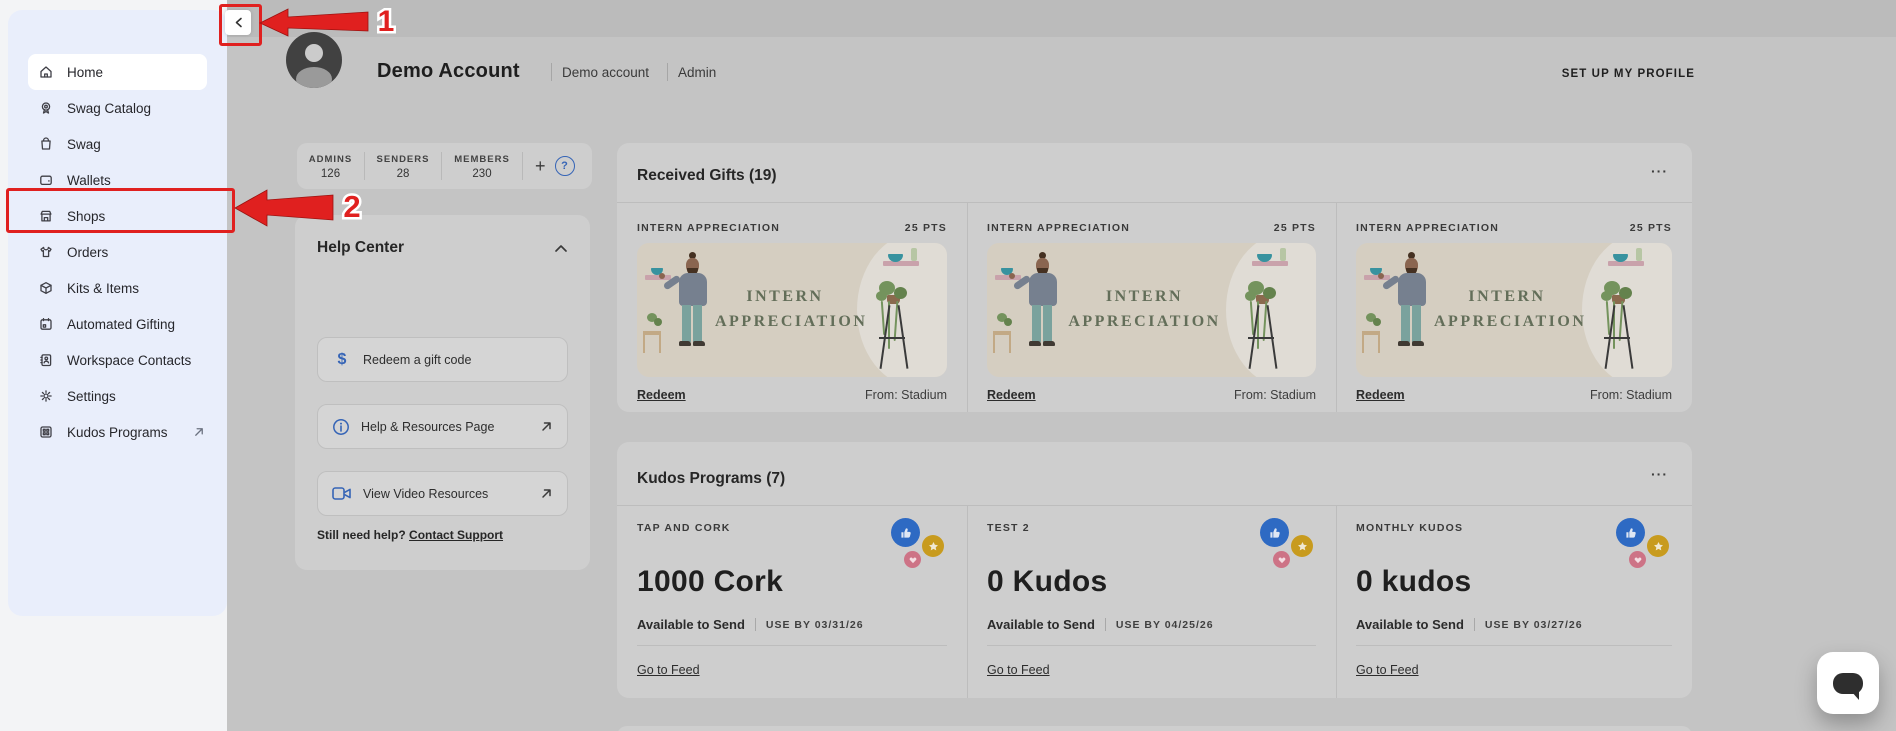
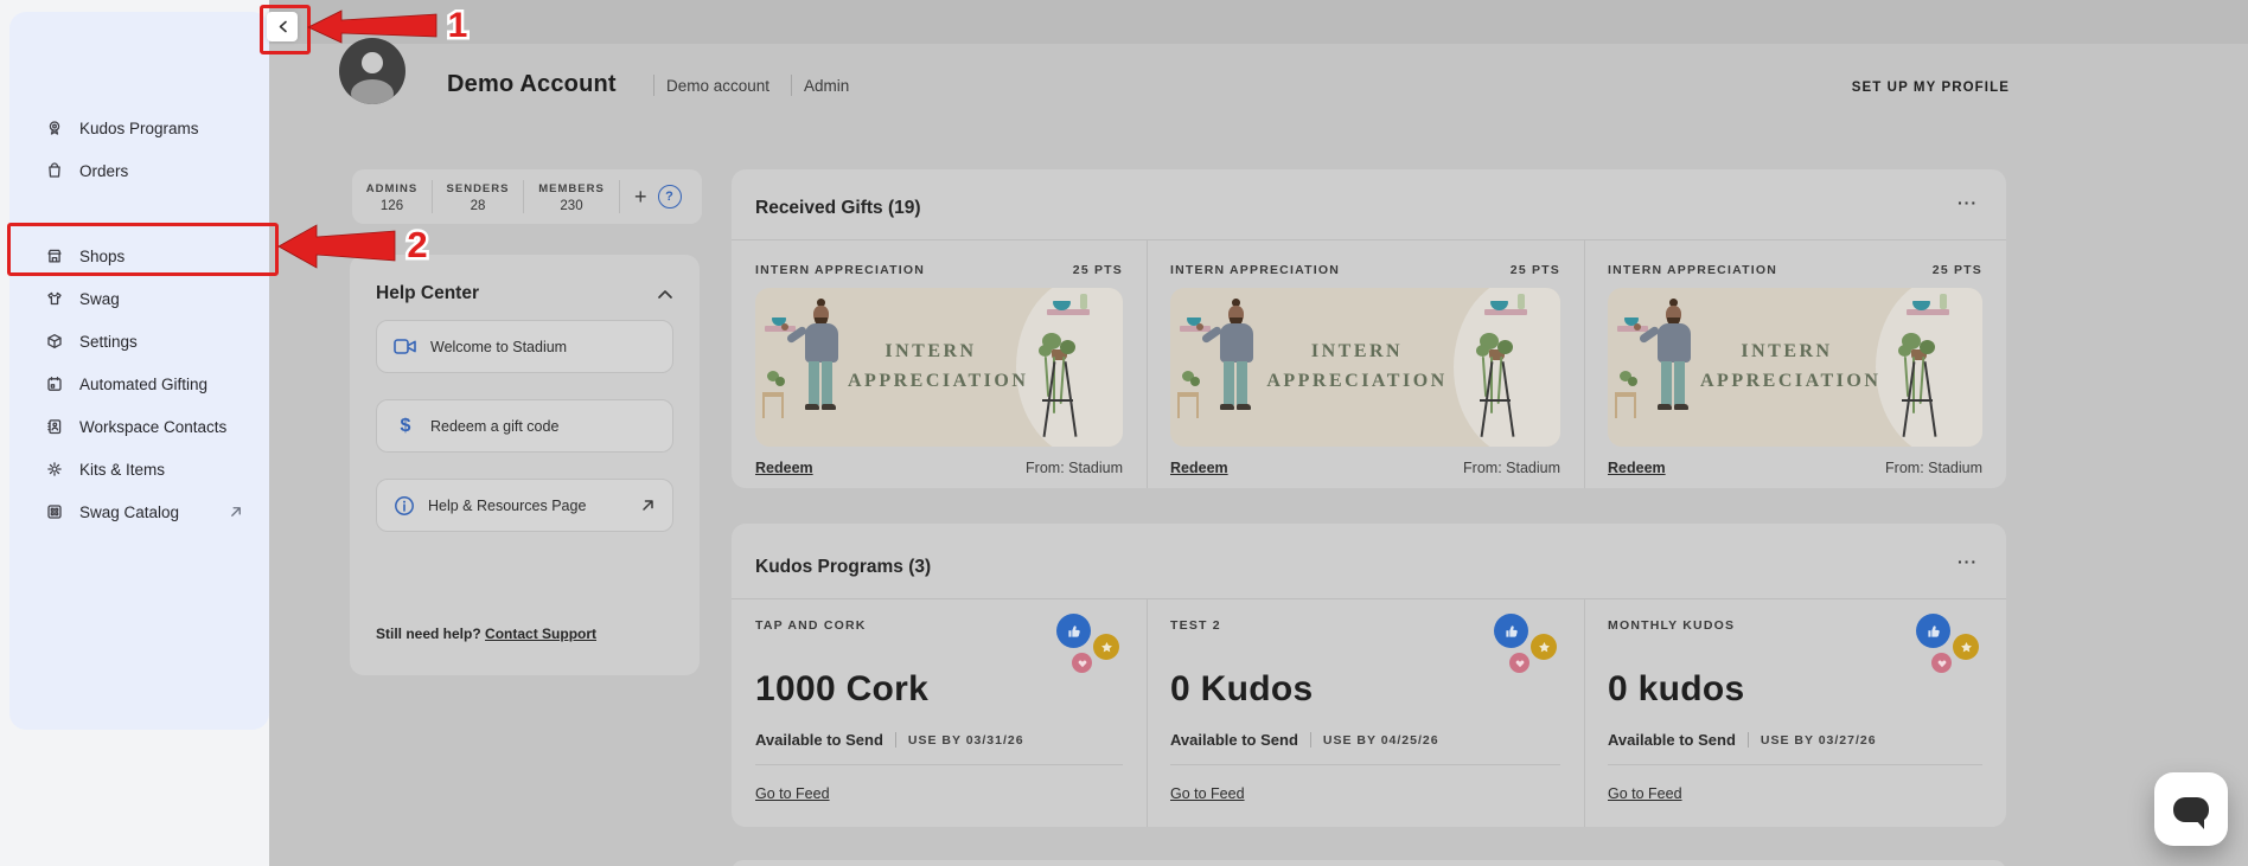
  Demo Account
  Demo account
  Admin
  SET UP MY PROFILE
  ADMINS
  126
  SENDERS
  28
  MEMBERS
  230
  +
  ?
  Help Center
+ Welcome to Stadium
  $
  Redeem a gift code
  Help & Resources Page
- View Video Resources
  Still need help? Contact Support
  Received Gifts (19)
  ···
  INTERN APPRECIATION
  25 PTS
  INTERN
  APPRECIATION
  Redeem
  From: Stadium
  INTERN APPRECIATION
  25 PTS
  INTERN
  APPRECIATION
  Redeem
  From: Stadium
  INTERN APPRECIATION
  25 PTS
  INTERN
  APPRECIATION
  Redeem
  From: Stadium
- Kudos Programs (7)
+ Kudos Programs (3)
  ···
  TAP AND CORK
  1000 Cork
  Available to Send
  USE BY 03/31/26
  Go to Feed
  TEST 2
  0 Kudos
  Available to Send
  USE BY 04/25/26
  Go to Feed
  MONTHLY KUDOS
  0 kudos
  Available to Send
  USE BY 03/27/26
  Go to Feed
- Home
- Swag Catalog
+ Kudos Programs
- Swag
+ Orders
- Wallets
  Shops
- Orders
+ Swag
- Kits & Items
+ Settings
  Automated Gifting
  Workspace Contacts
- Settings
+ Kits & Items
- Kudos Programs
+ Swag Catalog
  1
  2
